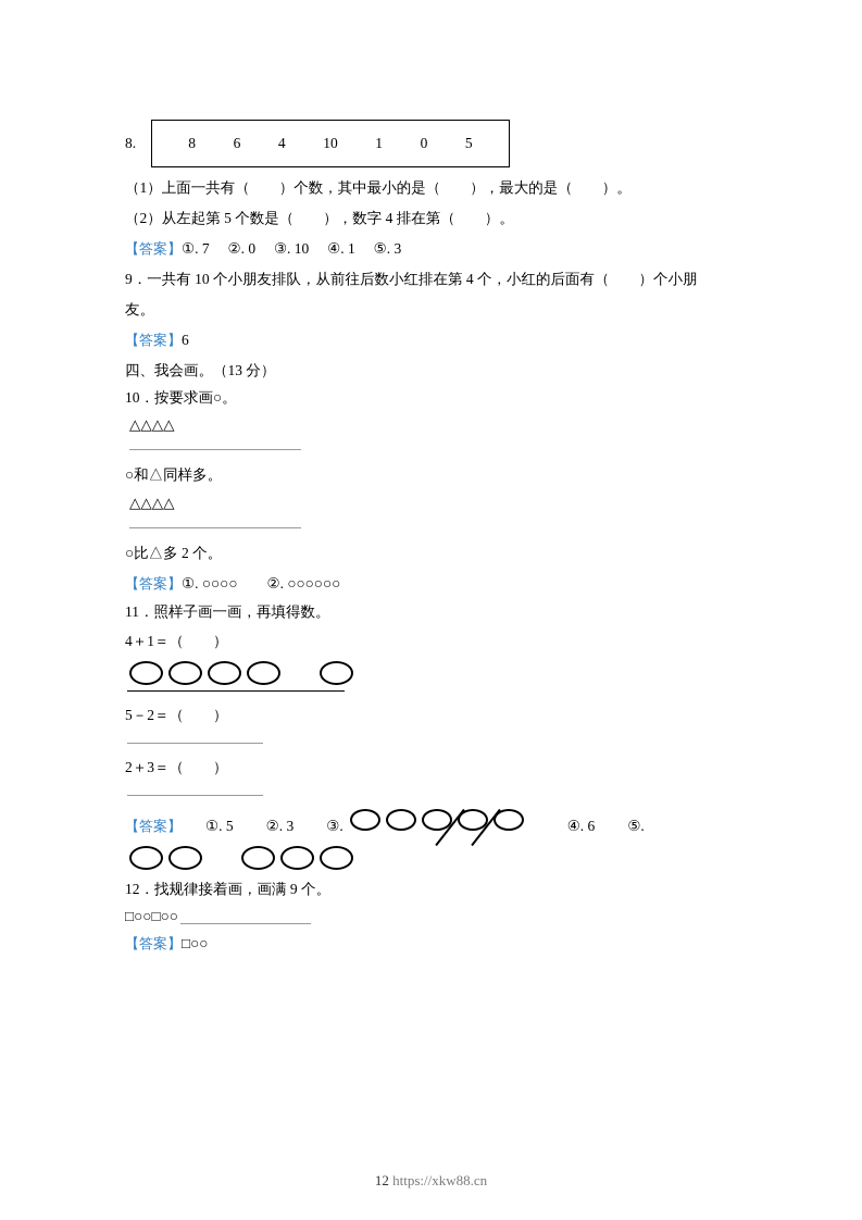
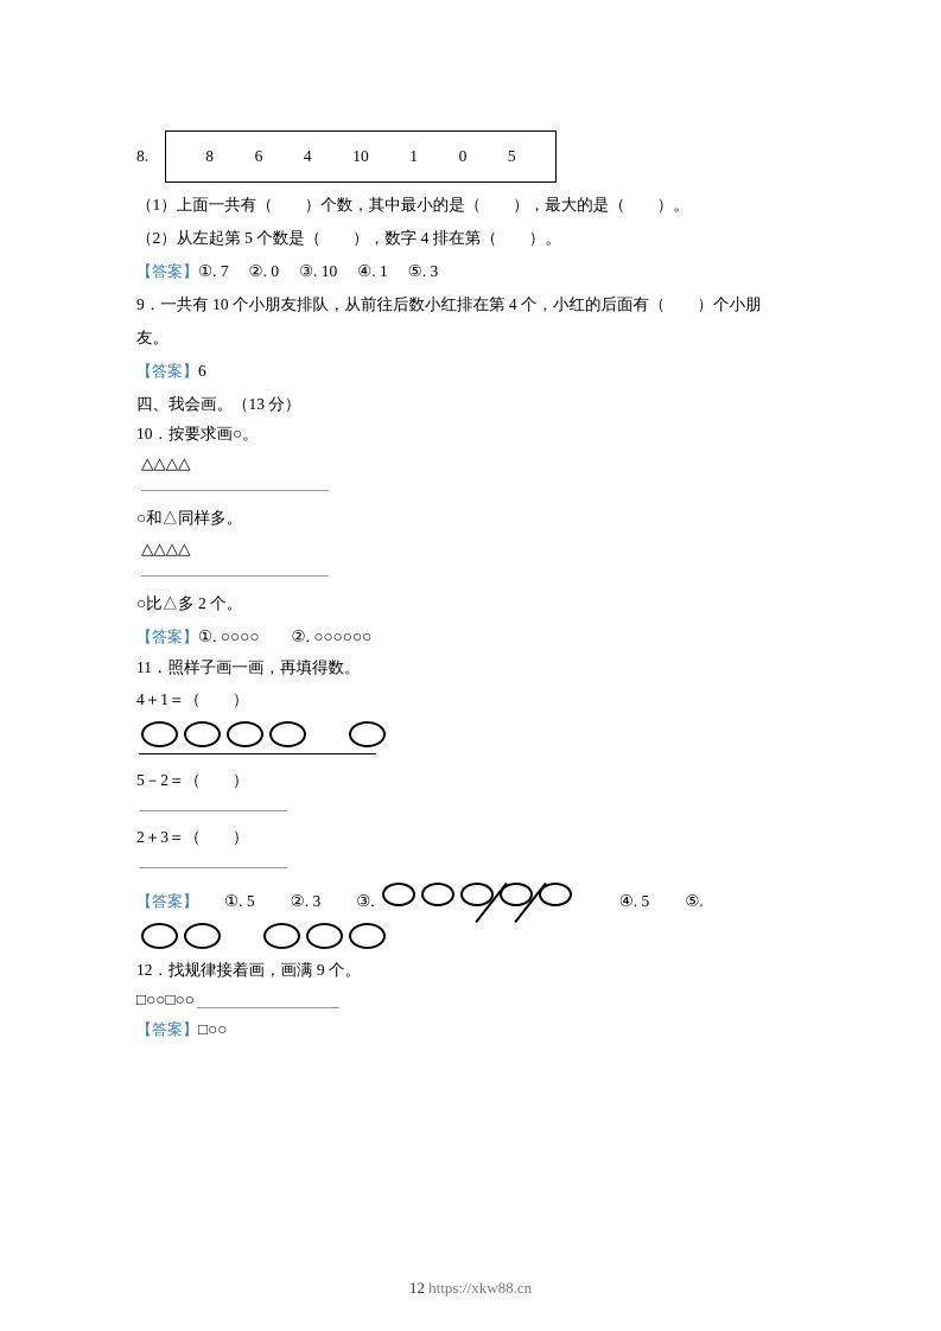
  8.
  8
  6
  4
  10
  1
  0
  5
  （1）上面一共有（ ）个数，其中最小的是（ ），最大的是（ ）。
  （2）从左起第 5 个数是（ ），数字 4 排在第（ ）。
  【答案】
  ①. 7 ②. 0 ③. 10 ④. 1 ⑤. 3
  9．一共有 10 个小朋友排队，从前往后数小红排在第 4 个，小红的后面有（ ）个小朋
  友。
  【答案】
  6
  四、我会画。（13 分）
  10．
  按要求画○。
  △△△△
  ○和△同样多。
  △△△△
  ○比△多 2 个。
  【答案】
  ①. ○○○○ ②. ○○○○○○
  11．
  照样子画一画，再填得数。
  4＋1＝（ ）
  5－2＝（ ）
  2＋3＝（ ）
  【答案】
  ①. 5
  ②. 3
  ③.
- ④. 6
+ ④. 5
  ⑤.
  12．
  找规律接着画，画满 9 个。
  □○○□○○
  【答案】
  □○○
  12 https://xkw88.cn
